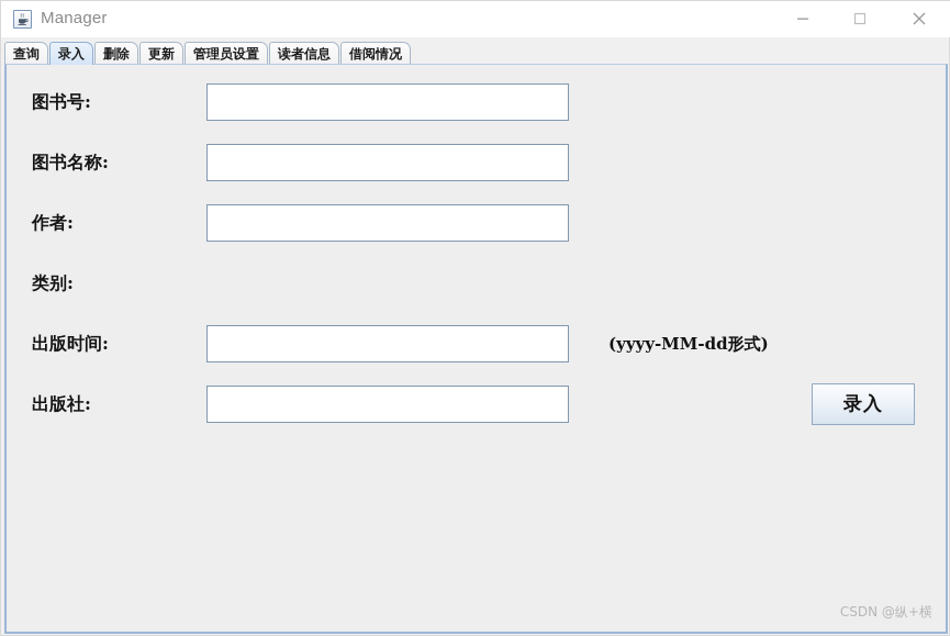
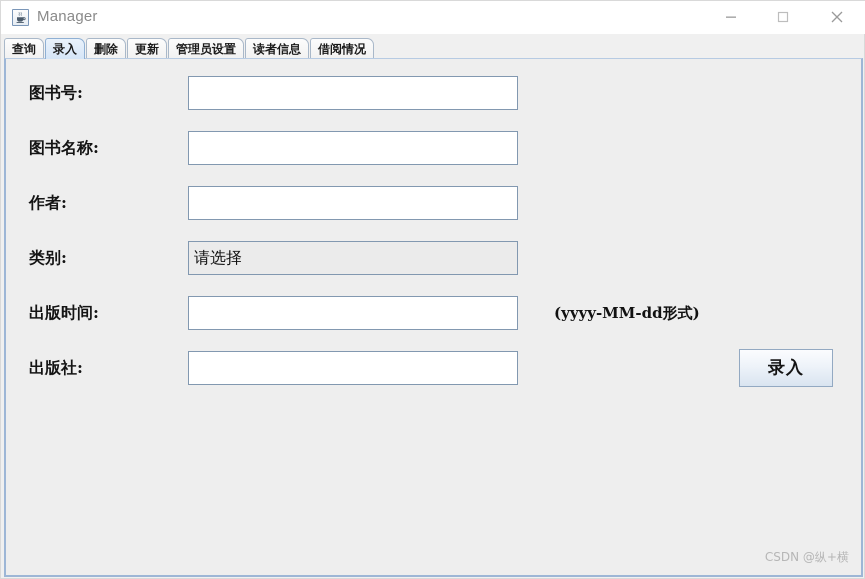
  Manager
  查询
  录入
  删除
  更新
  管理员设置
  读者信息
  借阅情况
  图书号:
  图书名称:
  作者:
  类别:
+ 请选择
  出版时间:
  (yyyy-MM-dd形式)
  出版社:
  录入
  CSDN @纵+横
